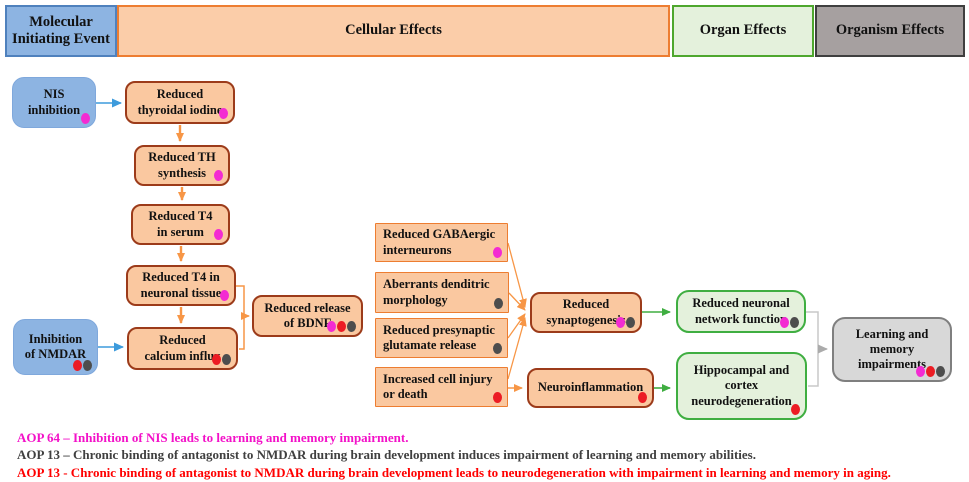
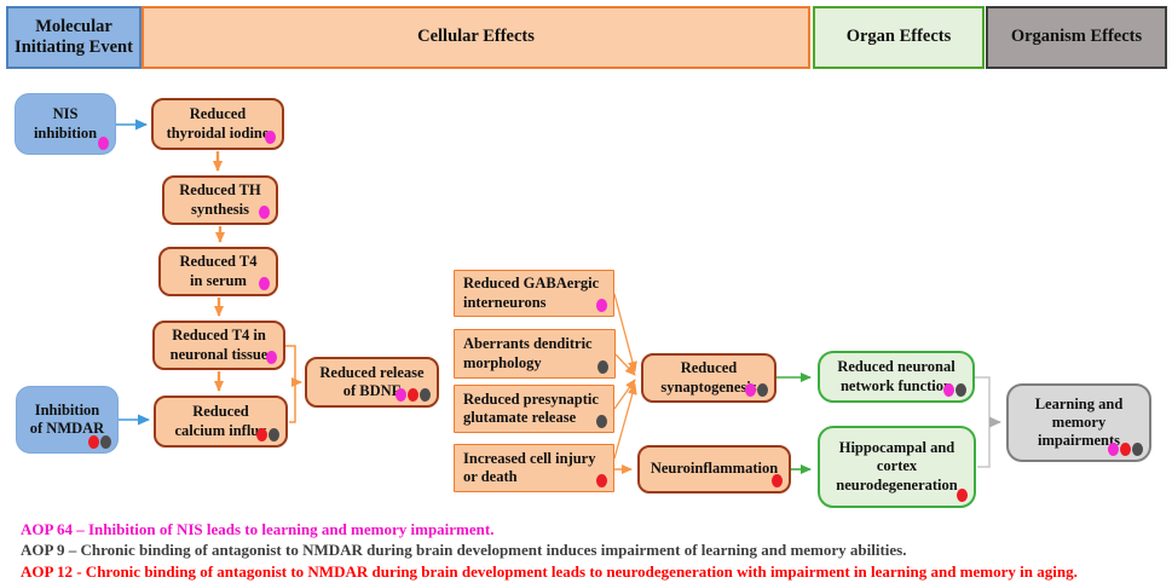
  Molecular Initiating Event
  Cellular Effects
  Organ Effects
  Organism Effects
  NIS
  inhibition
  Reduced
  thyroidal iodin
  Reduced TH
  synthesis
  Reduced T4
  in serum
  Reduced T4 in
  neuronal tissue
  Inhibition
  of NMDAR
  Reduced
  calcium influ
  Reduced release
  of BDN
  Reduced GABAergic
  interneurons
  Aberrants denditric
  morphology
  Reduced presynaptic
  glutamate release
  Increased cell injury
  or death
  Reduced
  synaptogenes
  Neuroinflammation
  Reduced neuronal
  network functio
  Hippocampal and
  cortex
  neurodegeneration
  Learning and
  memory
  impairments
  AOP 64 – Inhibition of NIS leads to learning and memory impairment.
- AOP 13 – Chronic binding of antagonist to NMDAR during brain development induces impairment of learning and memory abilities.
+ AOP 9 – Chronic binding of antagonist to NMDAR during brain development induces impairment of learning and memory abilities.
- AOP 13 - Chronic binding of antagonist to NMDAR during brain development leads to neurodegeneration with impairment in learning and memory in aging.
+ AOP 12 - Chronic binding of antagonist to NMDAR during brain development leads to neurodegeneration with impairment in learning and memory in aging.
